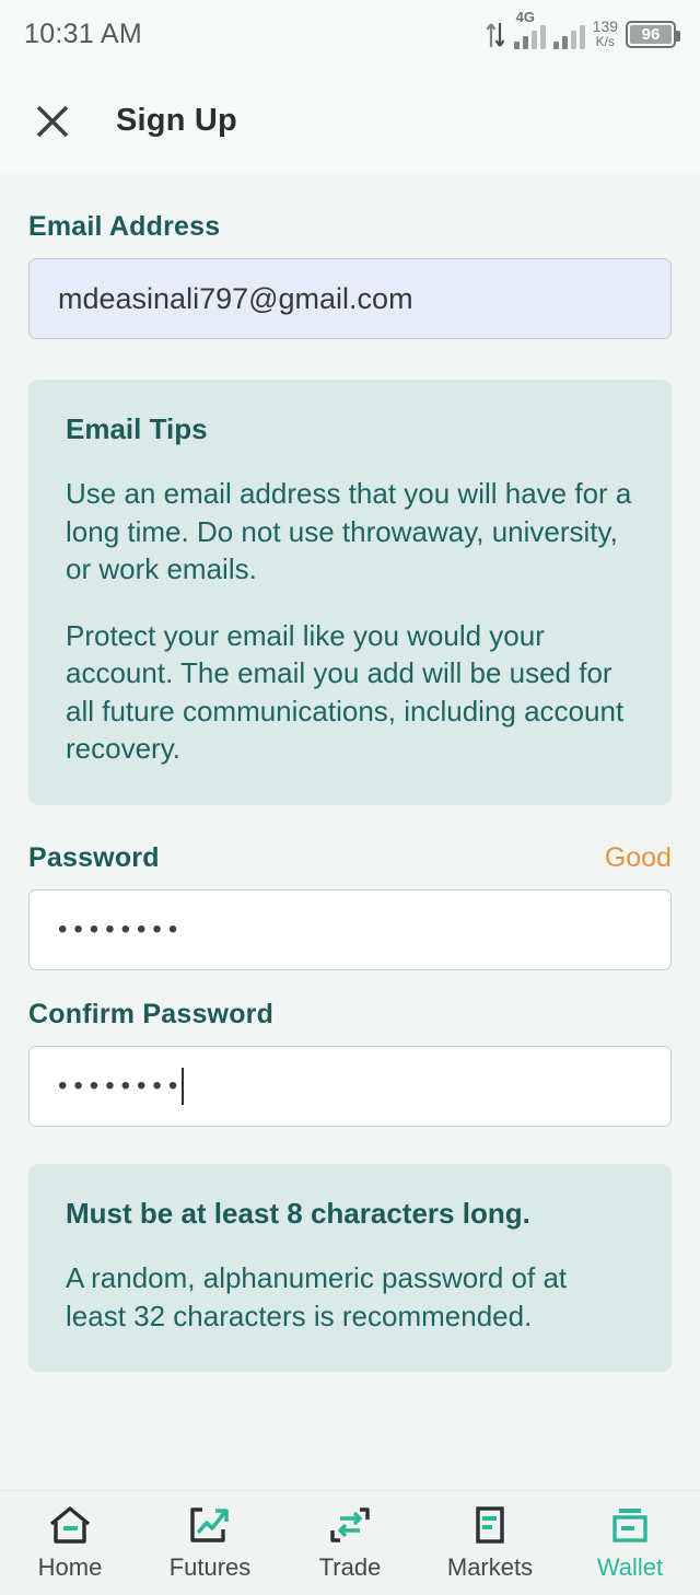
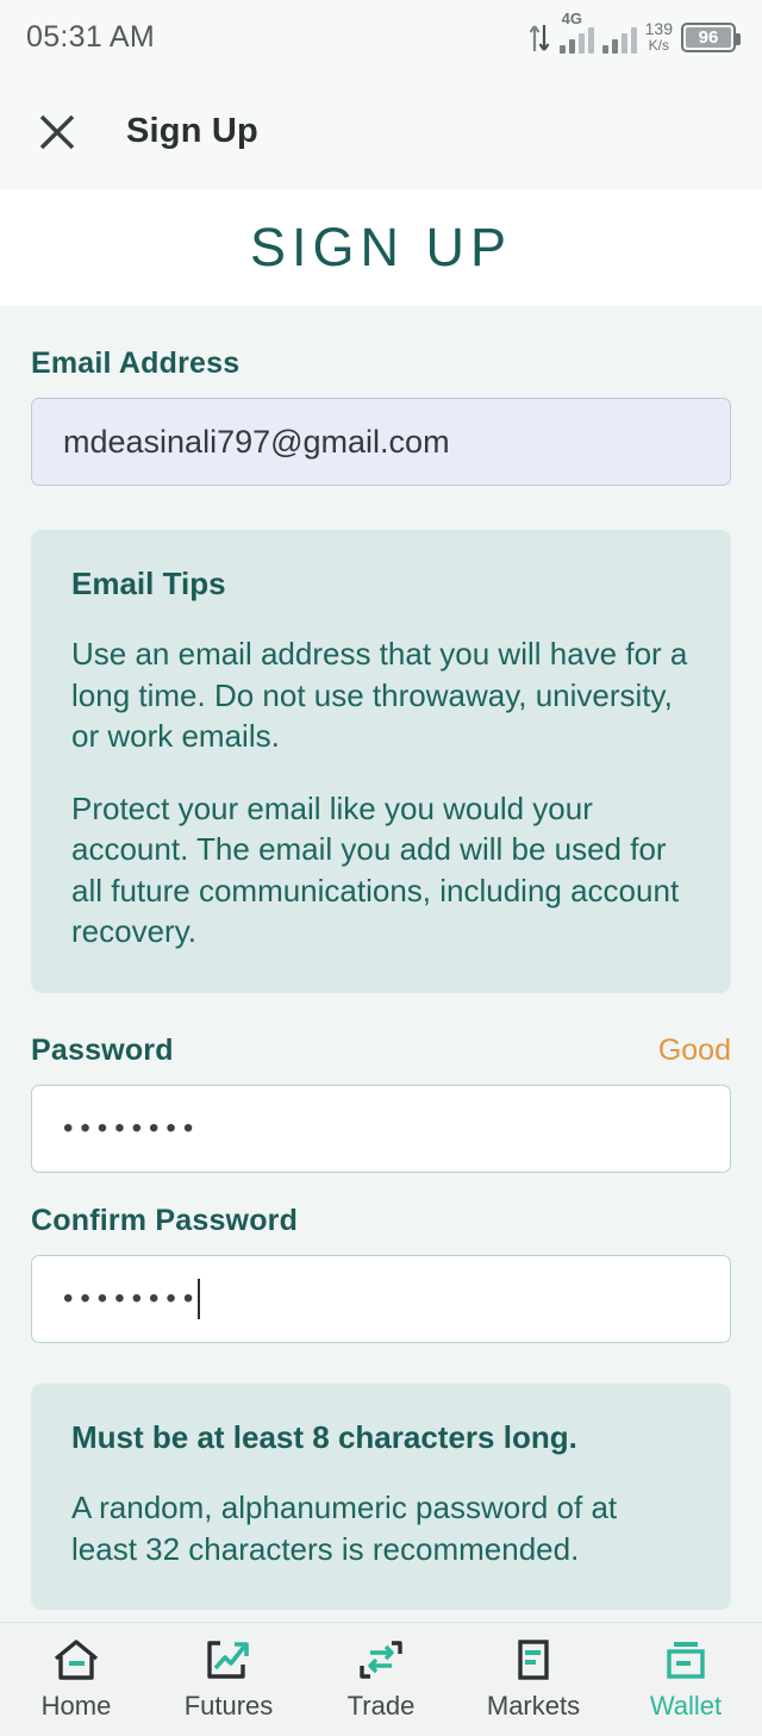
- 10:31 AM
+ 05:31 AM
  4G
  139
  K/s
  96
  Sign Up
+ SIGN UP
  Email Address
  mdeasinali797@gmail.com
  Email Tips
  Use an email address that you will have for a long time. Do not use throwaway, university, or work emails.
  Protect your email like you would your account. The email you add will be used for all future communications, including account recovery.
  Password
  Good
  ••••••••
  Confirm Password
  ••••••••
  Must be at least 8 characters long.
  A random, alphanumeric password of at least 32 characters is recommended.
  Home
  Futures
  Trade
  Markets
  Wallet
